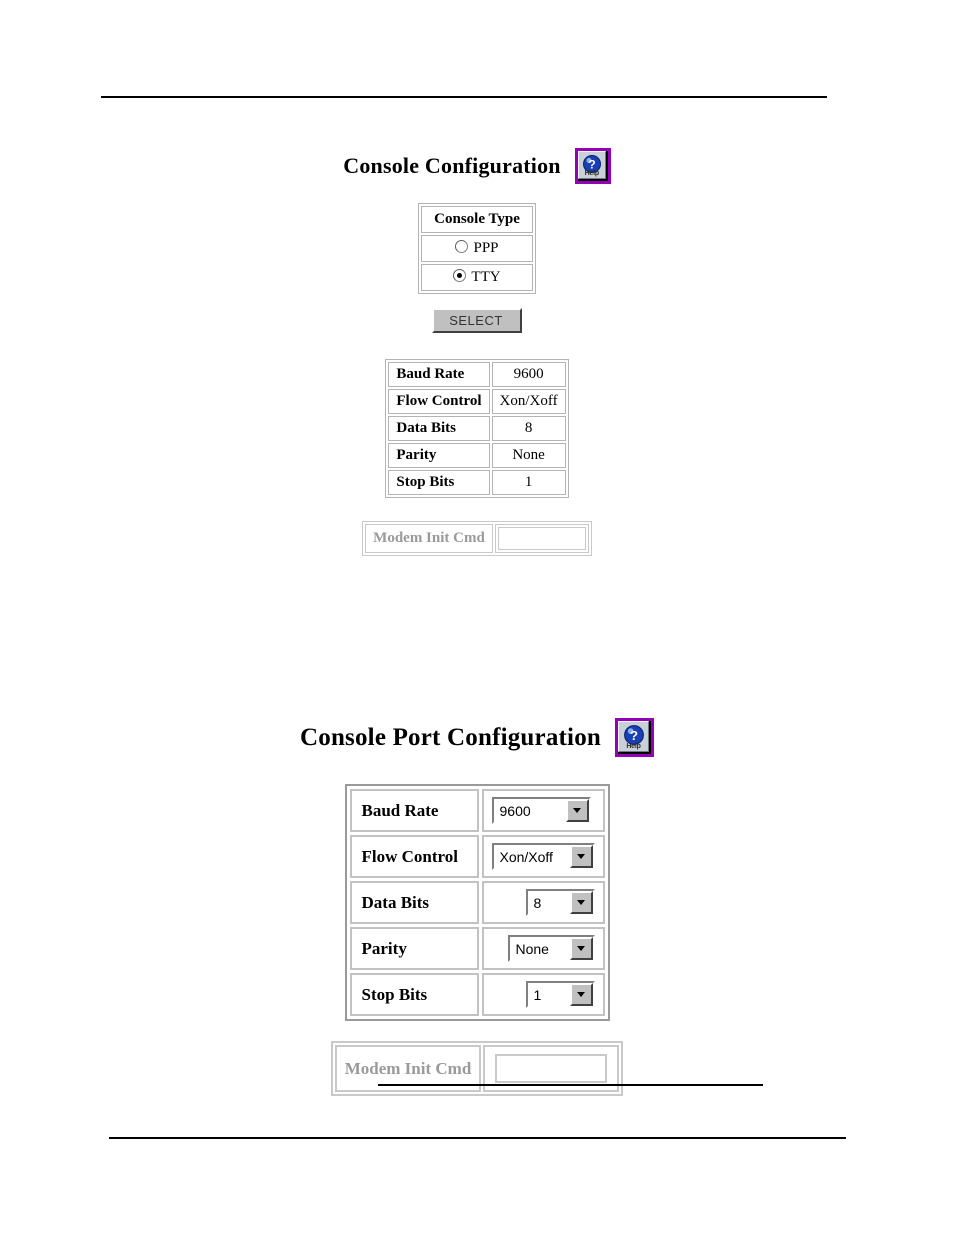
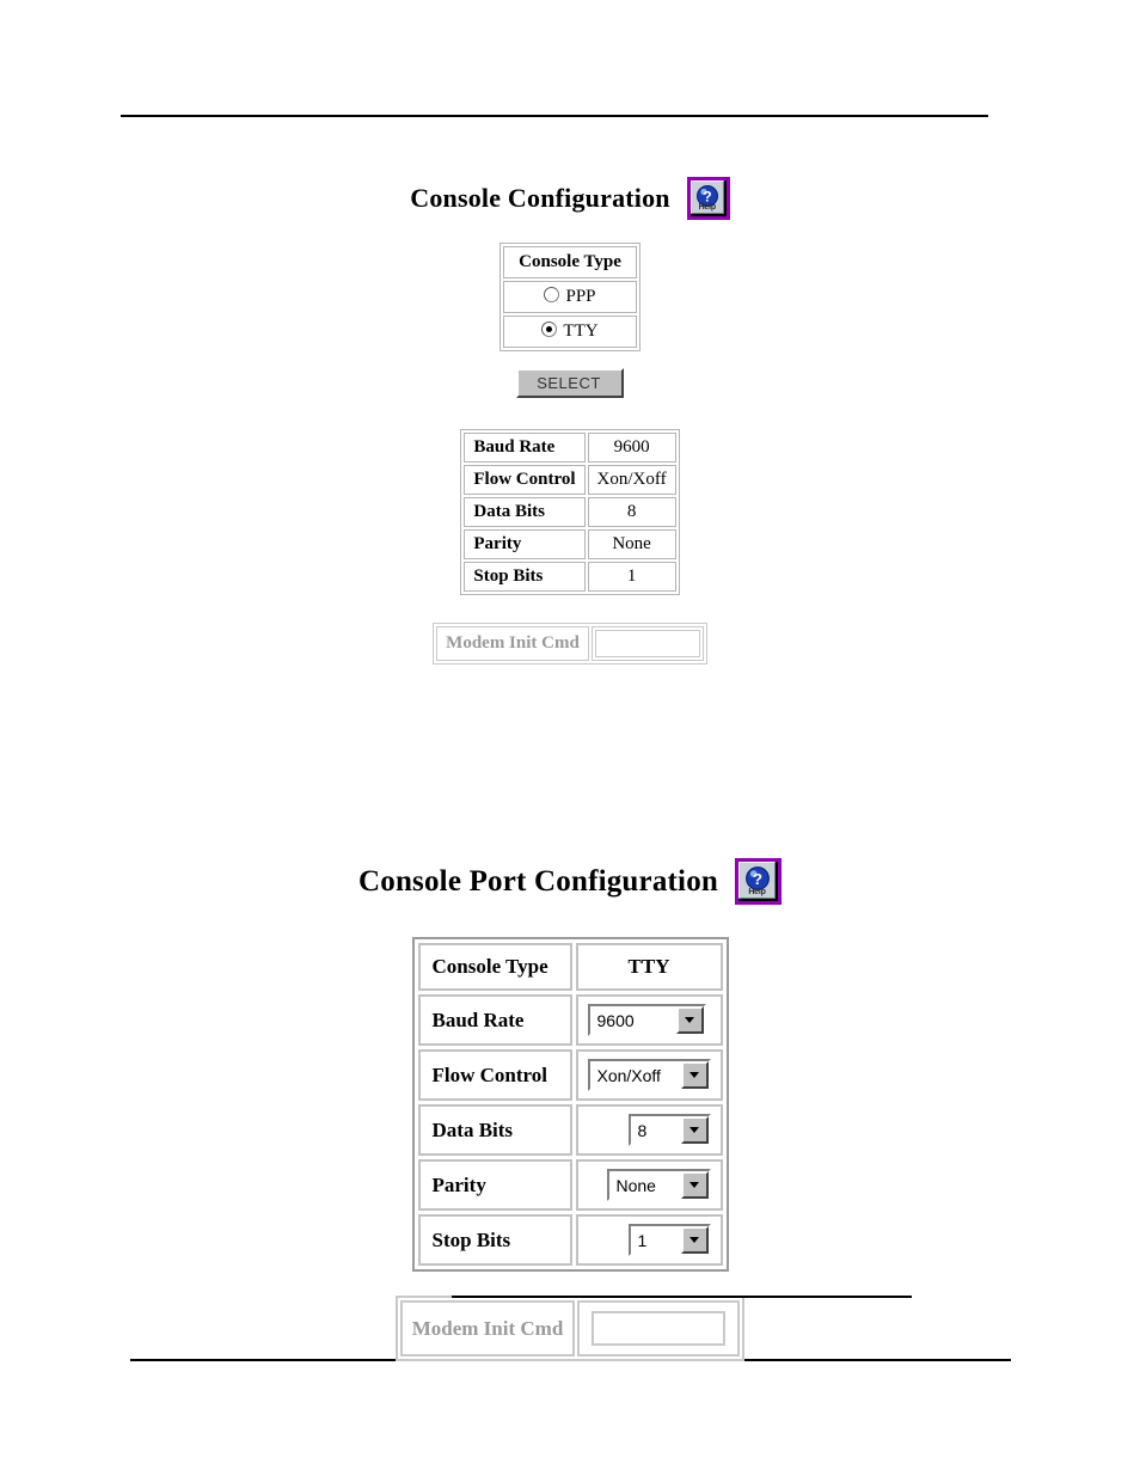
  Console Configuration
  ?
  Console Type
  PPP
  TTY
  SELECT
  Baud Rate	9600
  Flow Control	Xon/Xoff
  Data Bits	8
  Parity	None
  Stop Bits	1
  Modem Init Cmd
  Console Port Configuration
  ?
+ Console Type	TTY
  Baud Rate	9600
  Flow Control	Xon/Xoff
  Data Bits	8
  Parity	None
  Stop Bits	1
  Modem Init Cmd
